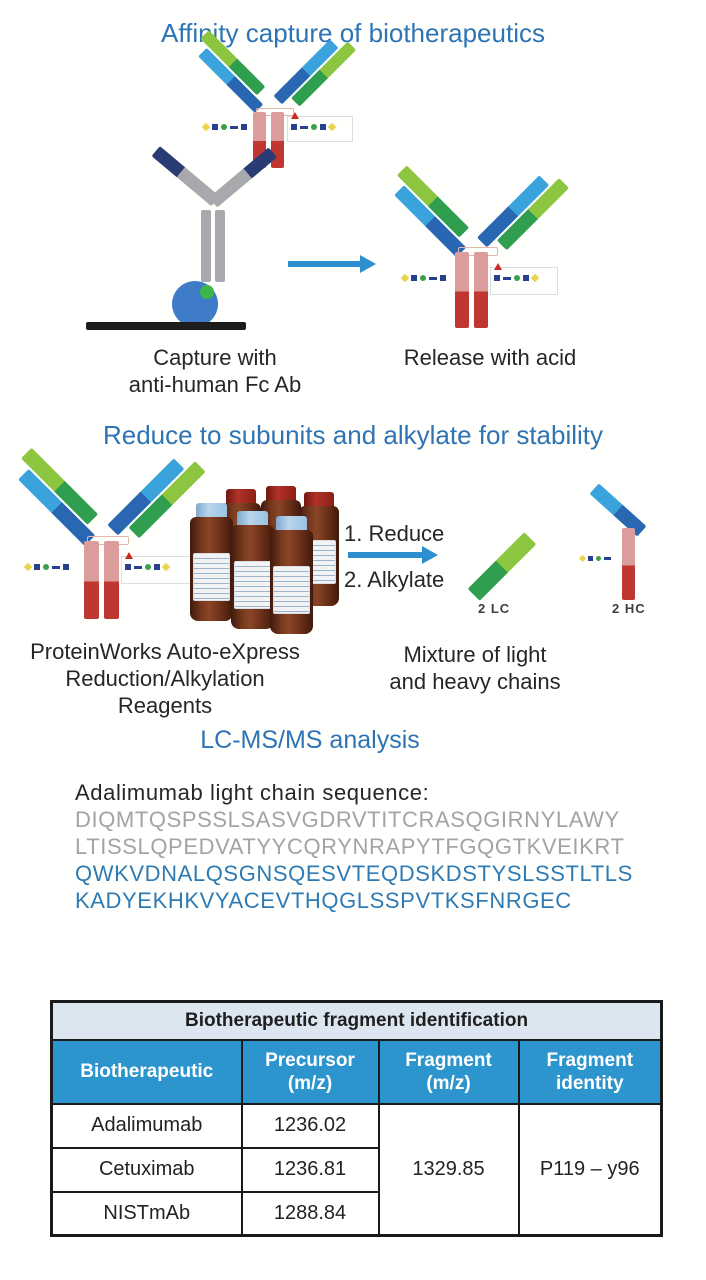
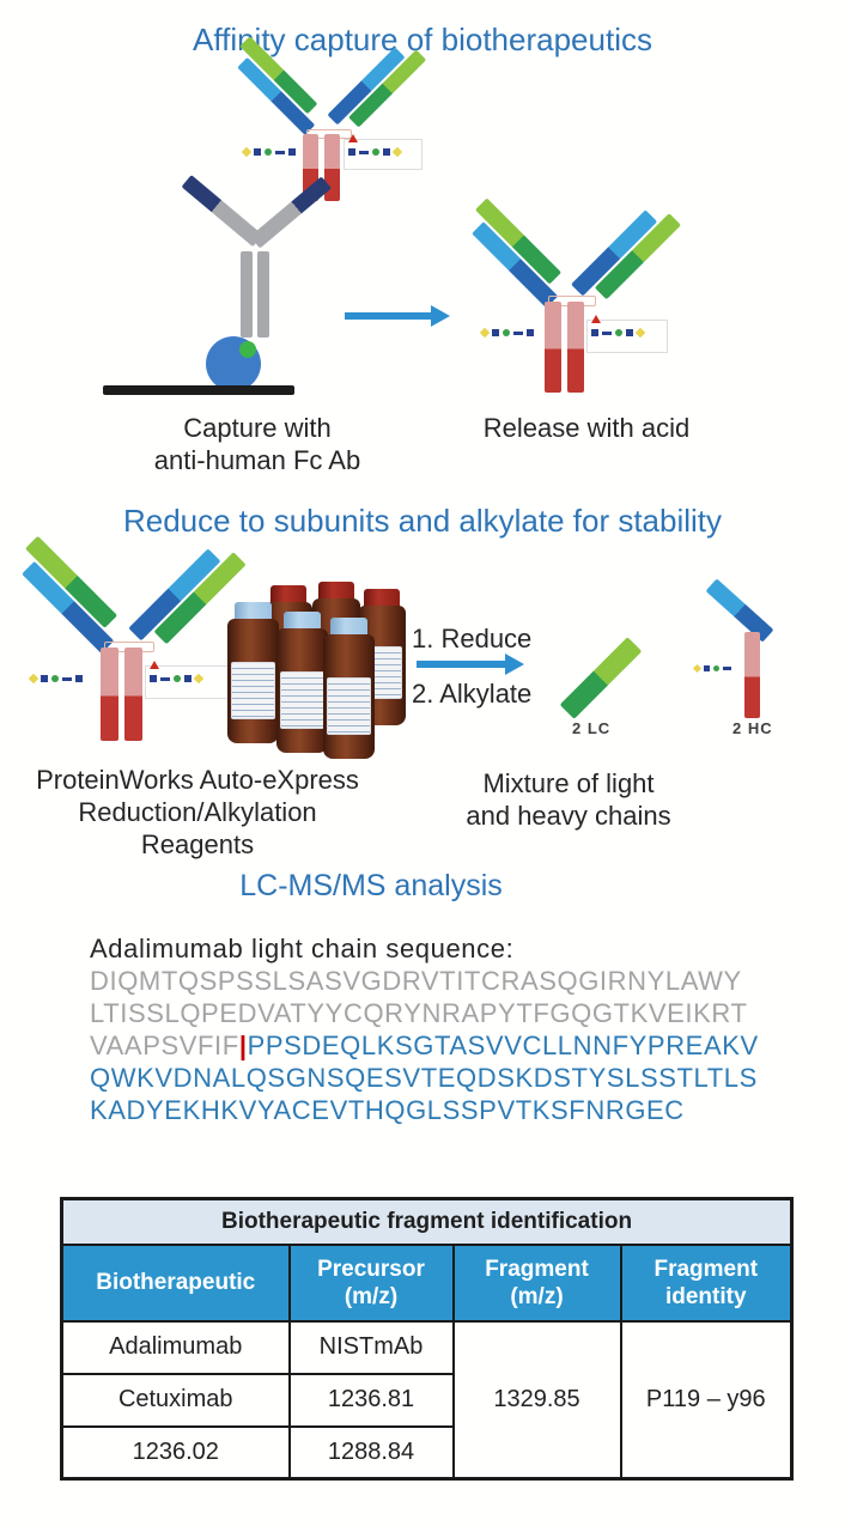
  Affiity capture of biotherapeutics
  Capture with
  anti-human Fc Ab
  Release with acid
  Reduce to subunits and alkylate for stability
  1. Reduce
  2. Alkylate
  2 LC
  2 HC
  ProteinWorks Auto-eXpress
  Reduction/Alkylation
  Reagents
  Mixture of light
  and heavy chains
  LC-MS/MS analysis
  Adalimumab light chain sequence:
  DIQMTQSPSSLSASVGDRVTITCRASQGIRNYLAWY
  LTISSLQPEDVATYYCQRYNRAPYTFGQGTKVEIKRT
+ VAAPSVFIF|PPSDEQLKSGTASVVCLLNNFYPREAKV
  QWKVDNALQSGNSQESVTEQDSKDSTYSLSSTLTLS
  KADYEKHKVYACEVTHQGLSSPVTKSFNRGEC
  Biotherapeutic fragment identification
  Biotherapeutic	Precursor (m/z)	Fragment (m/z)	Fragment identity
- Adalimumab	1236.02	1329.85	P119 – y96
+ Adalimumab	NISTmAb	1329.85	P119 – y96
  Cetuximab	1236.81
- NISTmAb	1288.84
+ 1236.02	1288.84
